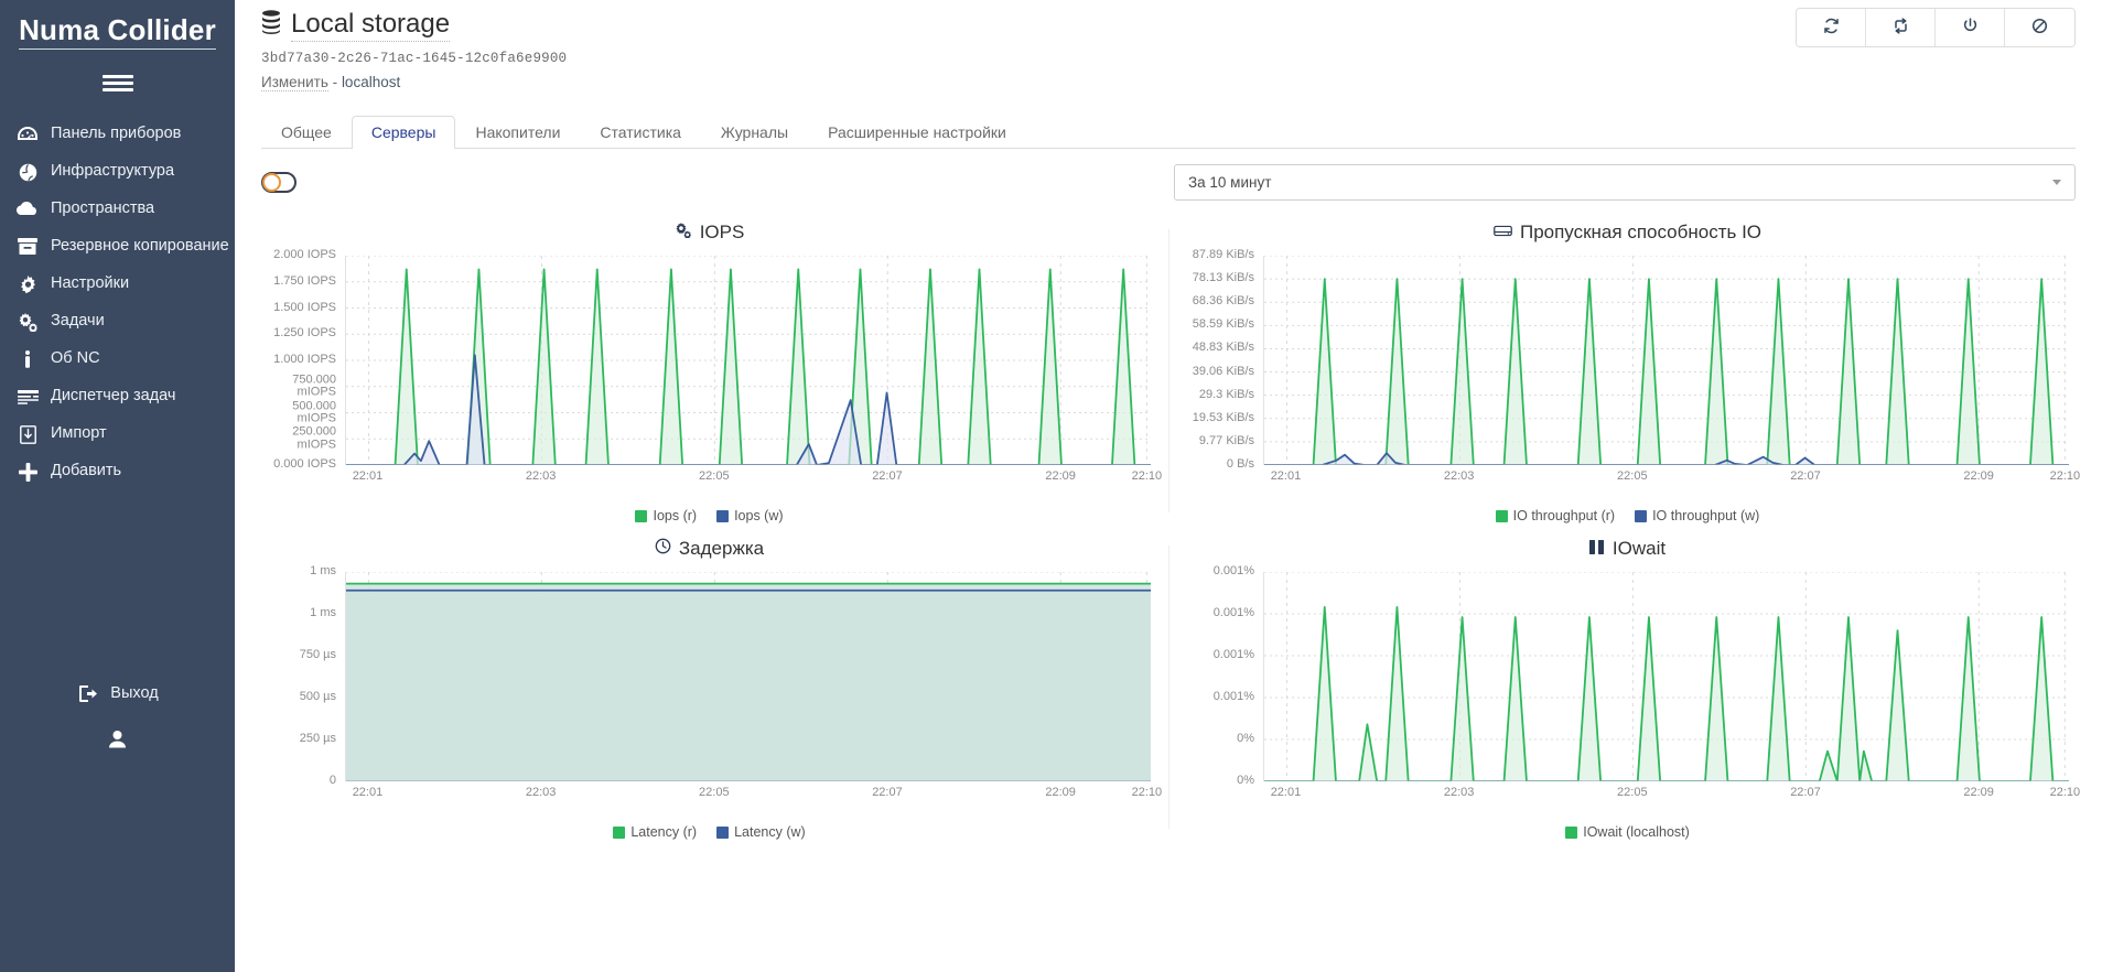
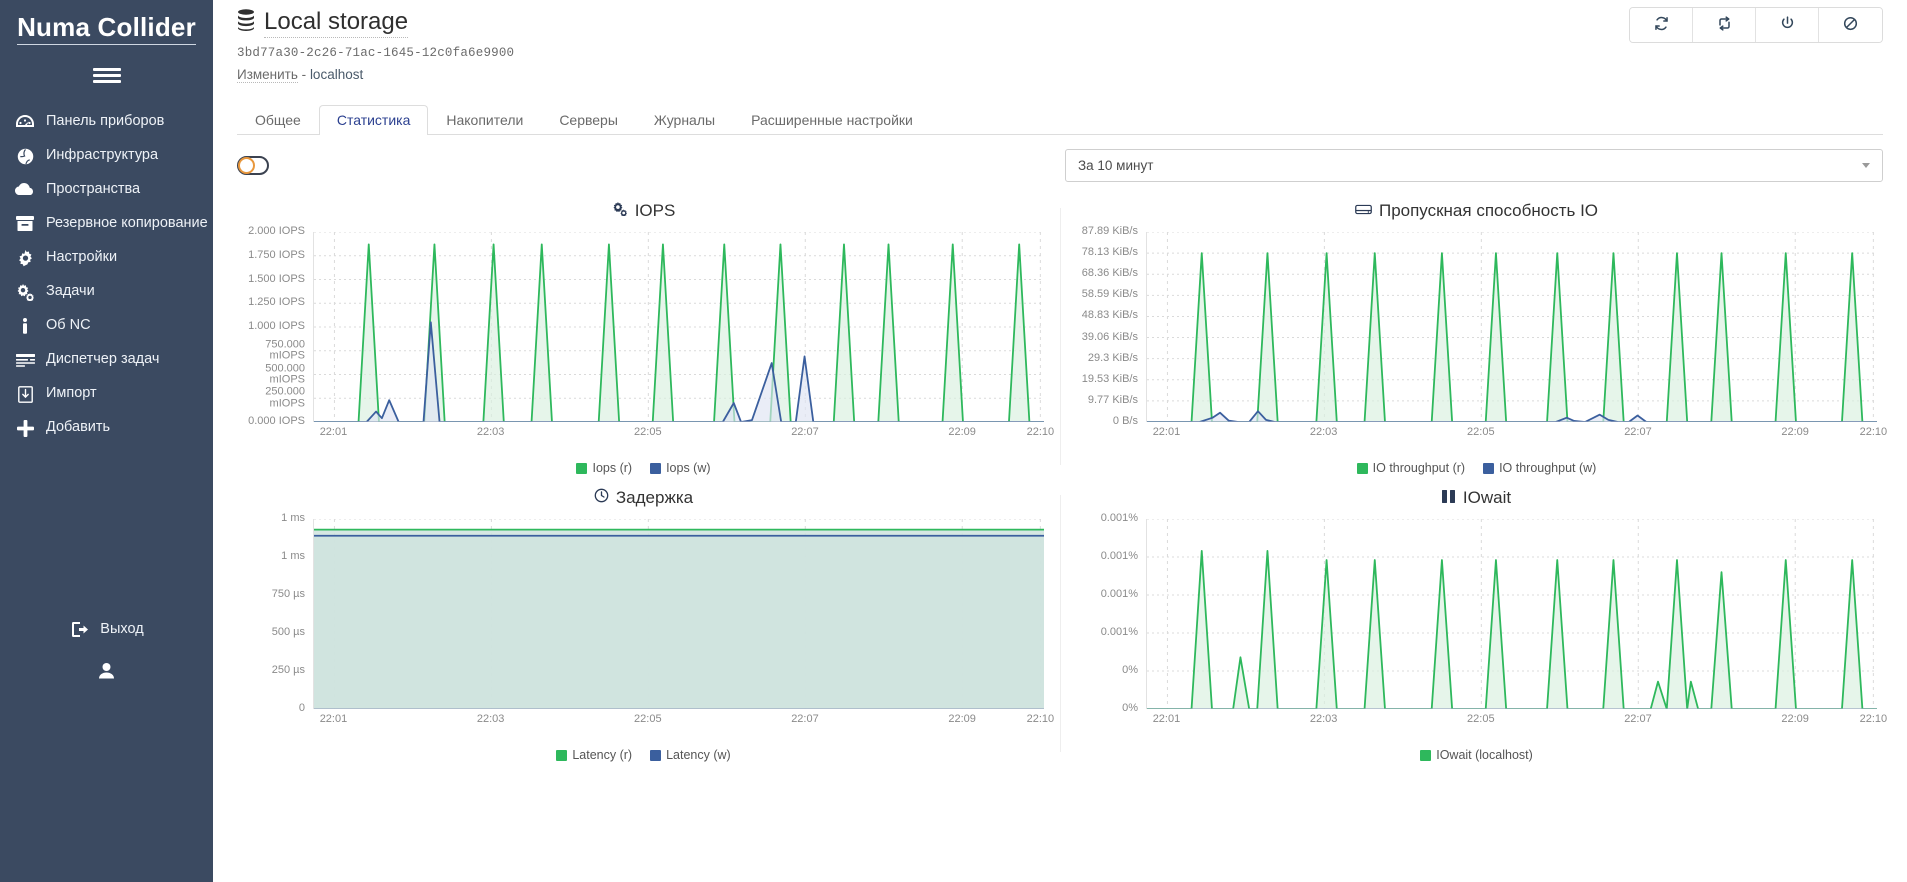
  Numa Collider
  Панель приборов
  Инфраструктура
  Пространства
  Резервное копирование
  Настройки
  Задачи
  Об NC
  Диспетчер задач
  Импорт
  Добавить
  Выход
  Local storage
  3bd77a30-2c26-71ac-1645-12c0fa6e9900
  Изменить - localhost
  Общее
- Серверы
+ Статистика
  Накопители
- Статистика
+ Серверы
  Журналы
  Расширенные настройки
  За 10 минут
  IOPS
  2.000 IOPS
  1.750 IOPS
  1.500 IOPS
  1.250 IOPS
  1.000 IOPS
  750.000
  mIOPS
  500.000
  mIOPS
  250.000
  mIOPS
  0.000 IOPS
  22:01
  22:03
  22:05
  22:07
  22:09
  22:10
  Iops (r)
  Iops (w)
  Пропускная способность IO
  87.89 KiB/s
  78.13 KiB/s
  68.36 KiB/s
  58.59 KiB/s
  48.83 KiB/s
  39.06 KiB/s
  29.3 KiB/s
  19.53 KiB/s
  9.77 KiB/s
  0 B/s
  22:01
  22:03
  22:05
  22:07
  22:09
  22:10
  IO throughput (r)
  IO throughput (w)
  Задержка
  1 ms
  1 ms
  750 µs
  500 µs
  250 µs
  0
  22:01
  22:03
  22:05
  22:07
  22:09
  22:10
  Latency (r)
  Latency (w)
  IOwait
  0.001%
  0.001%
  0.001%
  0.001%
  0%
  0%
  22:01
  22:03
  22:05
  22:07
  22:09
  22:10
  IOwait (localhost)
